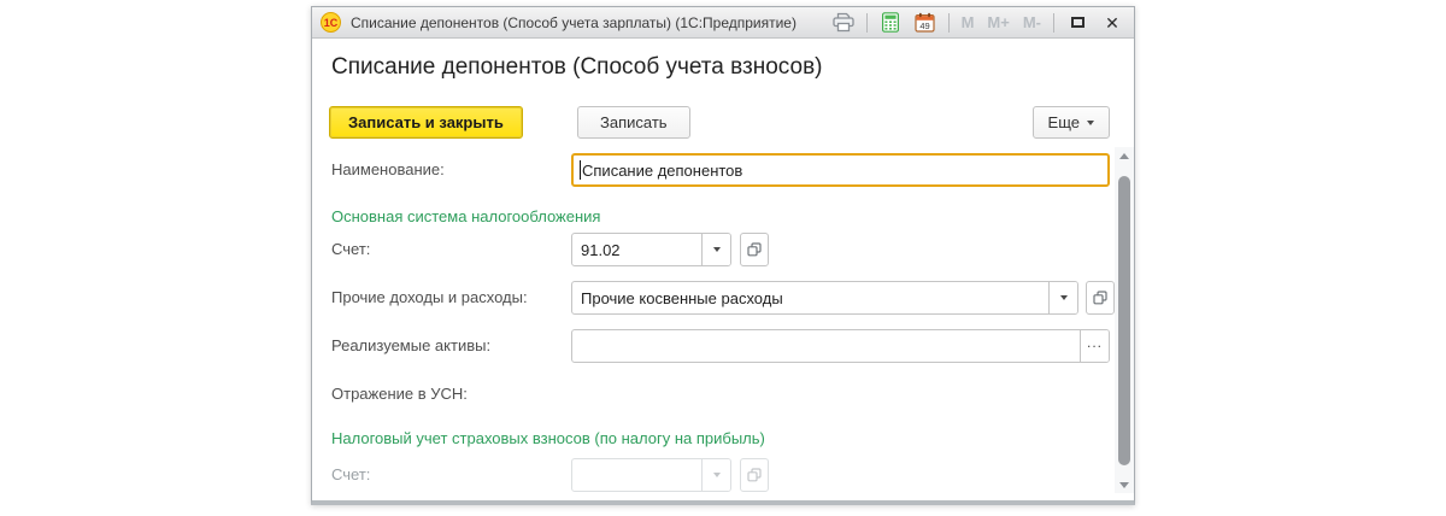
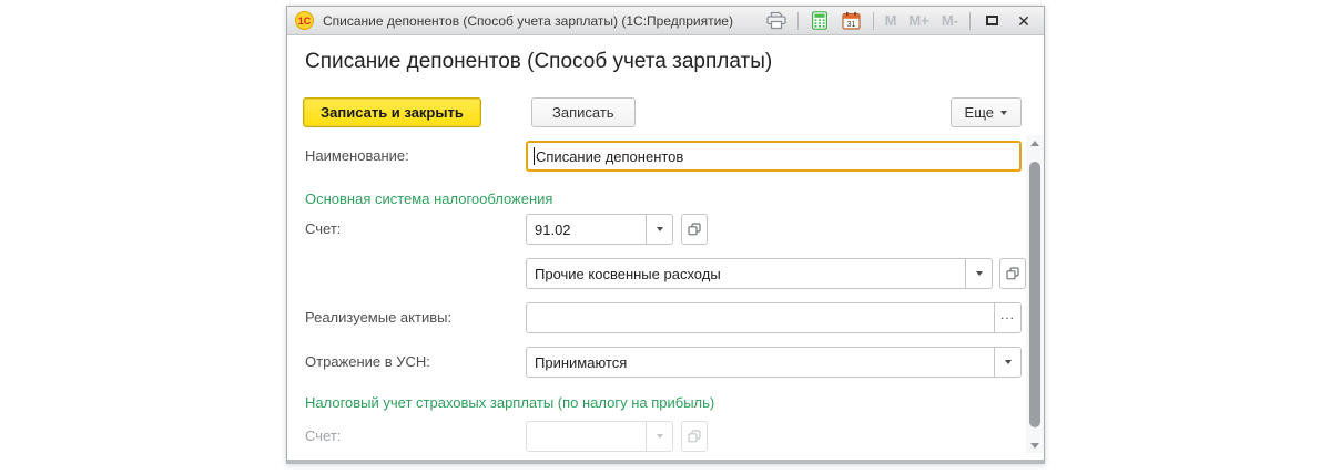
  1С
  Списание депонентов (Способ учета зарплаты) (1С:Предприятие)
- 49
+ 31
  M
  M+
  M-
  ✕
- Списание депонентов (Способ учета взносов)
+ Списание депонентов (Способ учета зарплаты)
  Записать и закрыть
  Записать
  Еще
  Наименование:
  Списание депонентов
  Основная система налогообложения
  Счет:
  91.02
- Прочие доходы и расходы:
  Прочие косвенные расходы
  Реализуемые активы:
  ...
  Отражение в УСН:
+ Принимаются
- Налоговый учет страховых взносов (по налогу на прибыль)
+ Налоговый учет страховых зарплаты (по налогу на прибыль)
  Счет:
